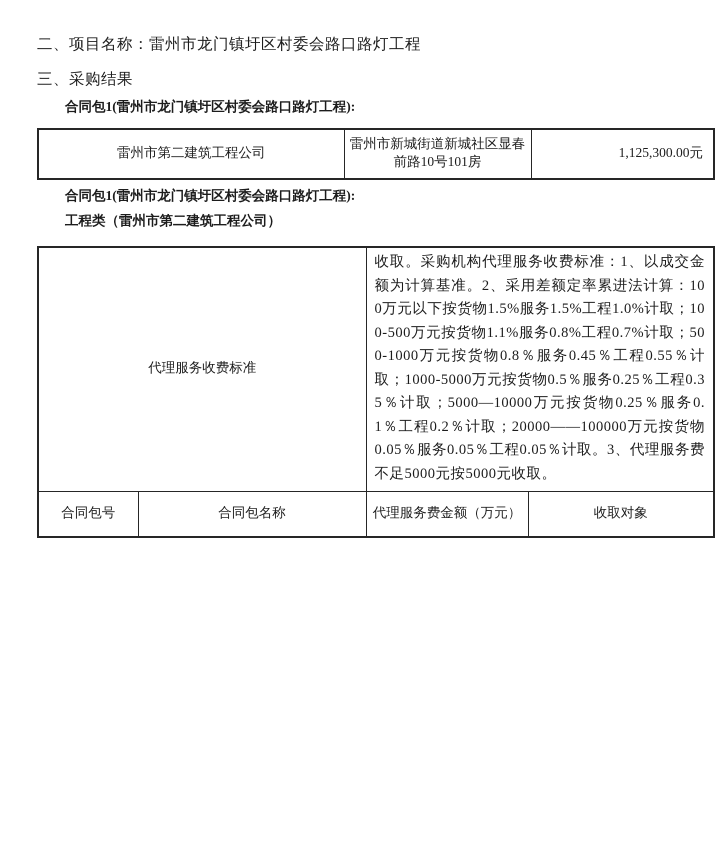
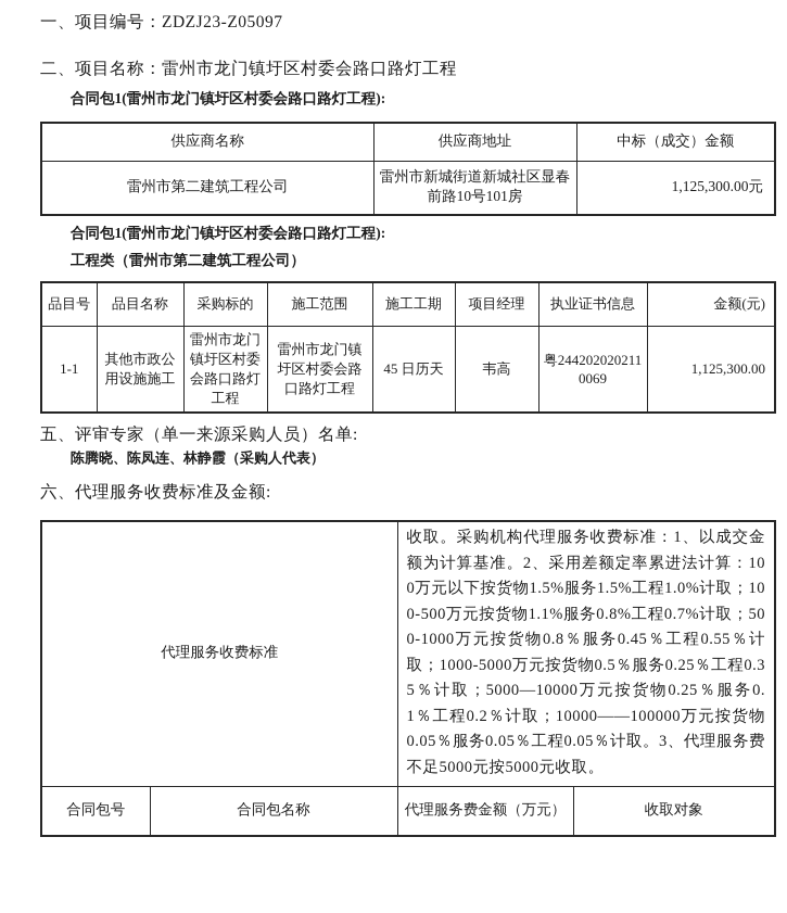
+ 一、项目编号：ZDZJ23-Z05097
  二、项目名称：雷州市龙门镇圩区村委会路口路灯工程
- 三、采购结果
  合同包1(雷州市龙门镇圩区村委会路口路灯工程):
+ 供应商名称	供应商地址	中标（成交）金额
  雷州市第二建筑工程公司	雷州市新城街道新城社区显春前路10号101房	1,125,300.00元
  合同包1(雷州市龙门镇圩区村委会路口路灯工程):
  工程类（雷州市第二建筑工程公司）
+ 品目号	品目名称	采购标的	施工范围	施工工期	项目经理	执业证书信息	金额(元)
+ 1-1	其他市政公用设施施工	雷州市龙门镇圩区村委会路口路灯工程	雷州市龙门镇圩区村委会路口路灯工程	45 日历天	韦高	粤2442020202110069	1,125,300.00
+ 五、评审专家（单一来源采购人员）名单:
+ 陈腾晓、陈凤连、林静霞（采购人代表）
+ 六、代理服务收费标准及金额:
- 代理服务收费标准	收取。采购机构代理服务收费标准：1、以成交金额为计算基准。2、采用差额定率累进法计算：100万元以下按货物1.5%服务1.5%工程1.0%计取；100-500万元按货物1.1%服务0.8%工程0.7%计取；500-1000万元按货物0.8％服务0.45％工程0.55％计取；1000-5000万元按货物0.5％服务0.25％工程0.35％计取；5000—10000万元按货物0.25％服务0.1％工程0.2％计取；20000——100000万元按货物0.05％服务0.05％工程0.05％计取。3、代理服务费不足5000元按5000元收取。
+ 代理服务收费标准	收取。采购机构代理服务收费标准：1、以成交金额为计算基准。2、采用差额定率累进法计算：100万元以下按货物1.5%服务1.5%工程1.0%计取；100-500万元按货物1.1%服务0.8%工程0.7%计取；500-1000万元按货物0.8％服务0.45％工程0.55％计取；1000-5000万元按货物0.5％服务0.25％工程0.35％计取；5000—10000万元按货物0.25％服务0.1％工程0.2％计取；10000——100000万元按货物0.05％服务0.05％工程0.05％计取。3、代理服务费不足5000元按5000元收取。
  合同包号	合同包名称	代理服务费金额（万元）	收取对象
